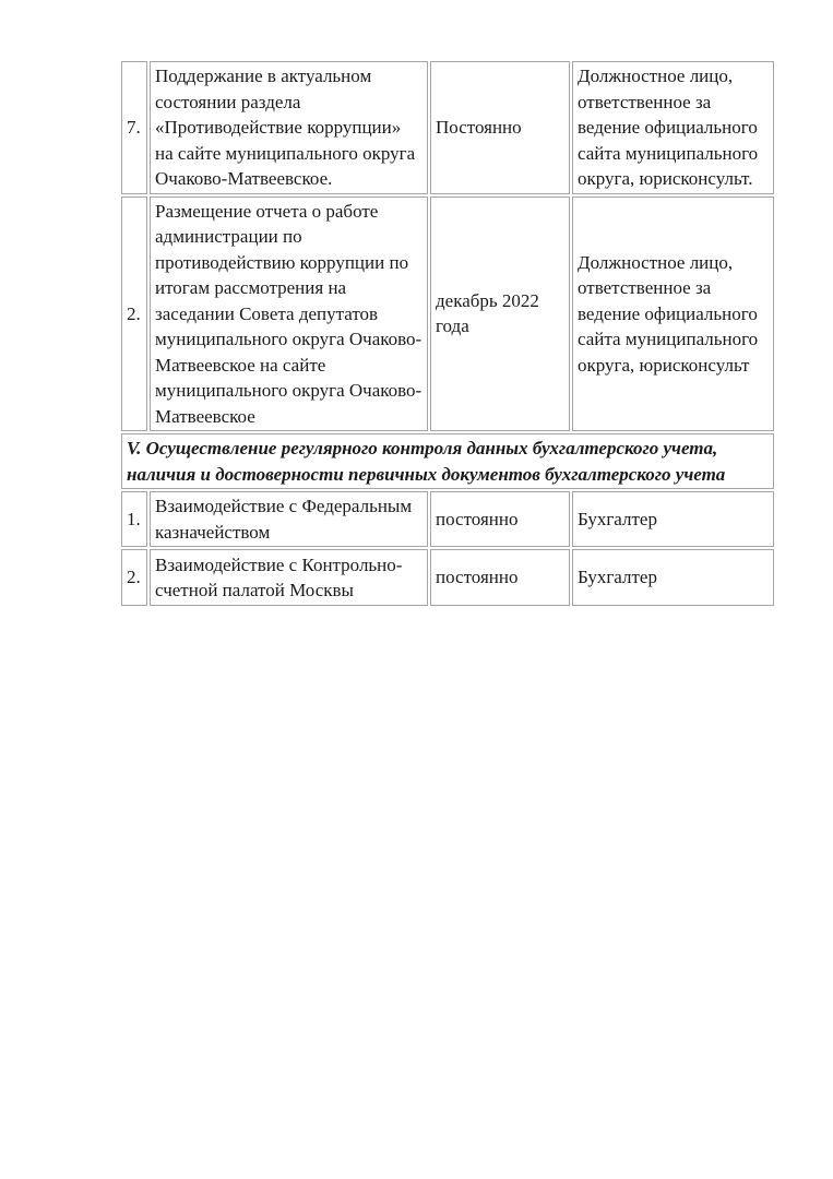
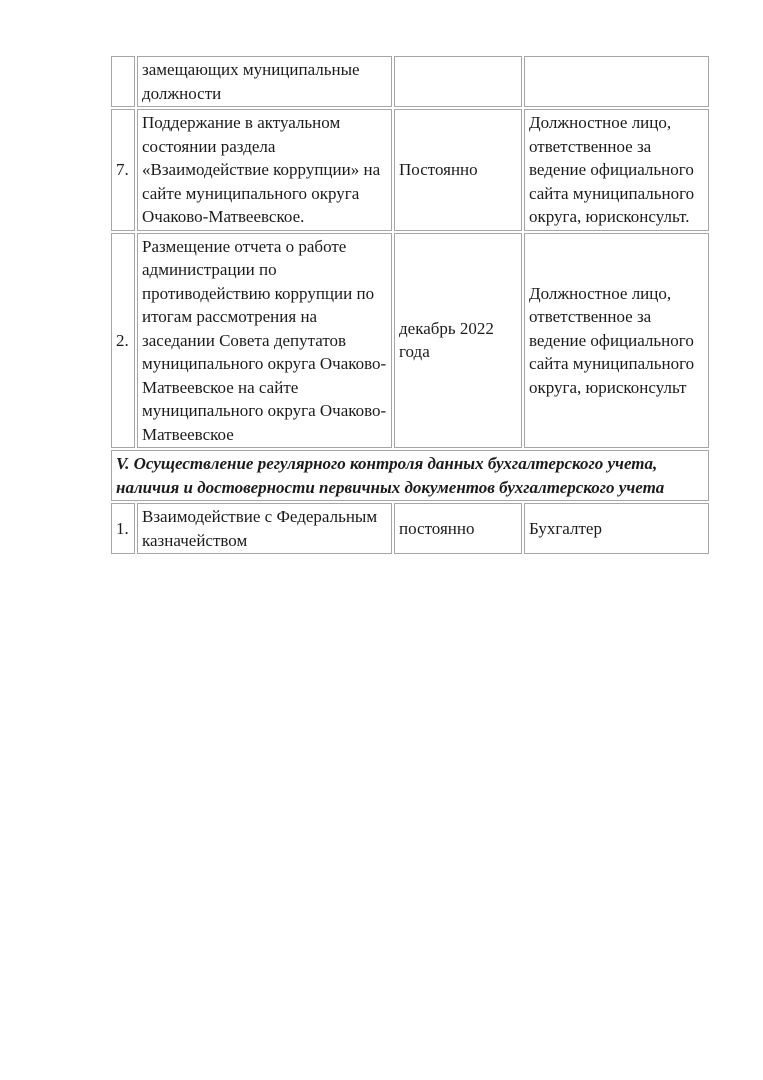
+ 	замещающих муниципальные должности
- 7.	Поддержание в актуальном состоянии раздела «Противодействие коррупции» на сайте муниципального округа Очаково-Матвеевское.	Постоянно	Должностное лицо, ответственное за ведение официального сайта муниципального округа, юрисконсульт.
+ 7.	Поддержание в актуальном состоянии раздела «Взаимодействие коррупции» на сайте муниципального округа Очаково-Матвеевское.	Постоянно	Должностное лицо, ответственное за ведение официального сайта муниципального округа, юрисконсульт.
  2.	Размещение отчета о работе администрации по противодействию коррупции по итогам рассмотрения на заседании Совета депутатов муниципального округа Очаково-Матвеевское на сайте муниципального округа Очаково-Матвеевское	декабрь 2022 года	Должностное лицо, ответственное за ведение официального сайта муниципального округа, юрисконсульт
  V. Осуществление регулярного контроля данных бухгалтерского учета, наличия и достоверности первичных документов бухгалтерского учета
  1.	Взаимодействие с Федеральным казначейством	постоянно	Бухгалтер
- 2.	Взаимодействие с Контрольно-счетной палатой Москвы	постоянно	Бухгалтер
